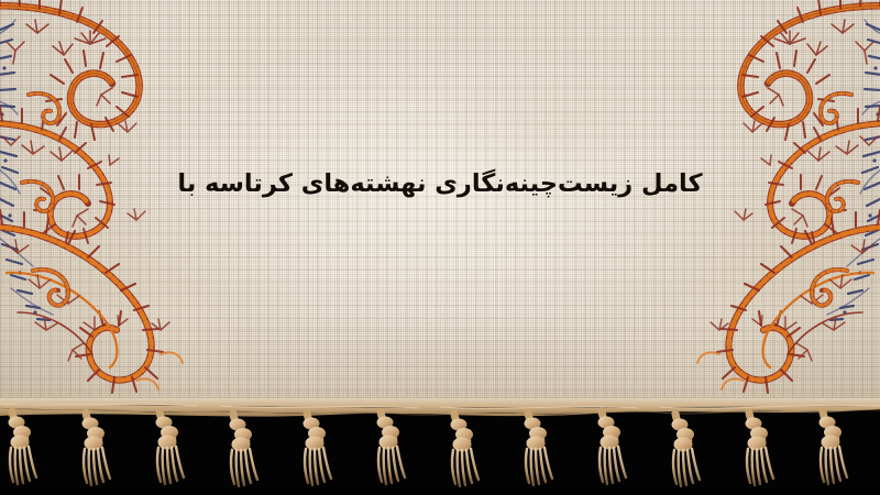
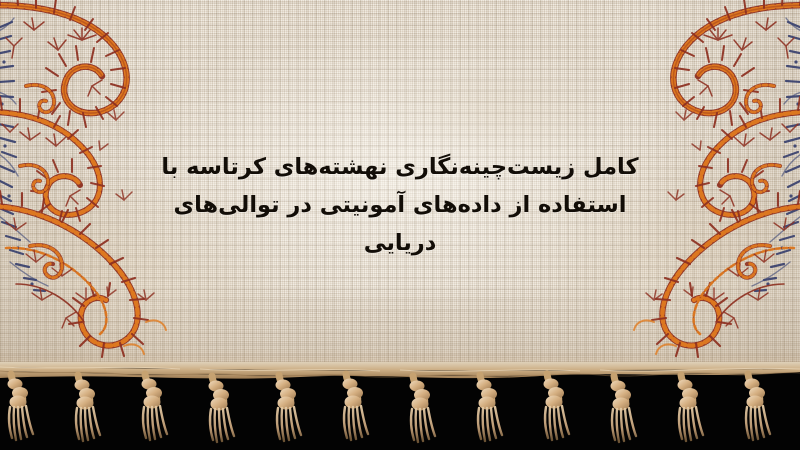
  کامل زیست‌چینه‌نگاری نهشته‌های کرتاسه با
+ استفاده از داده‌های آمونیتی در توالی‌های
+ دریایی
